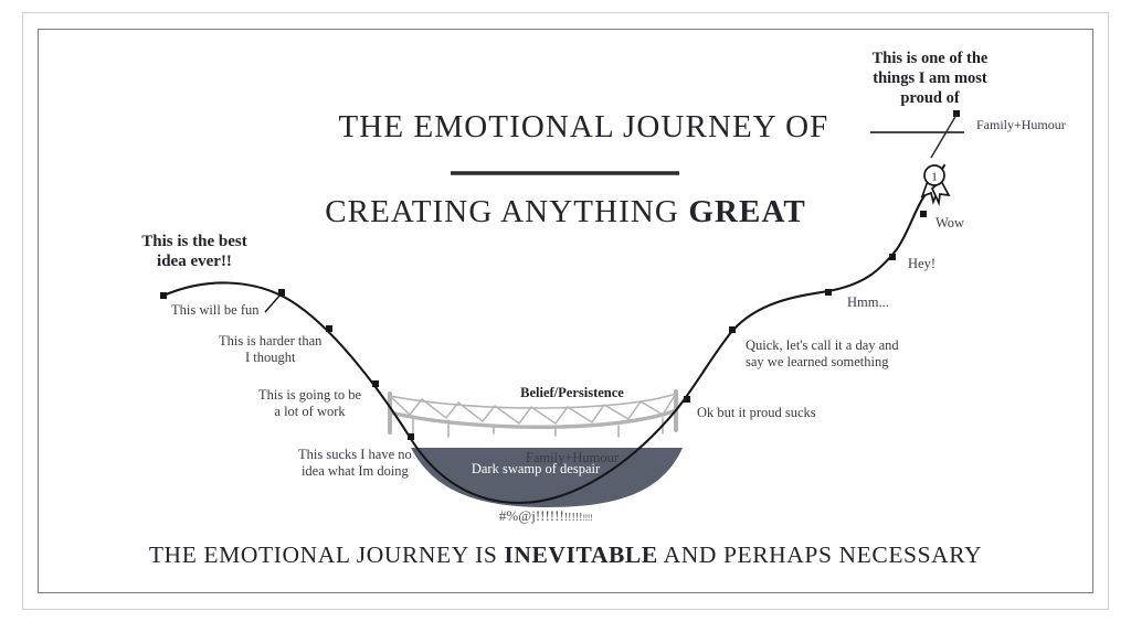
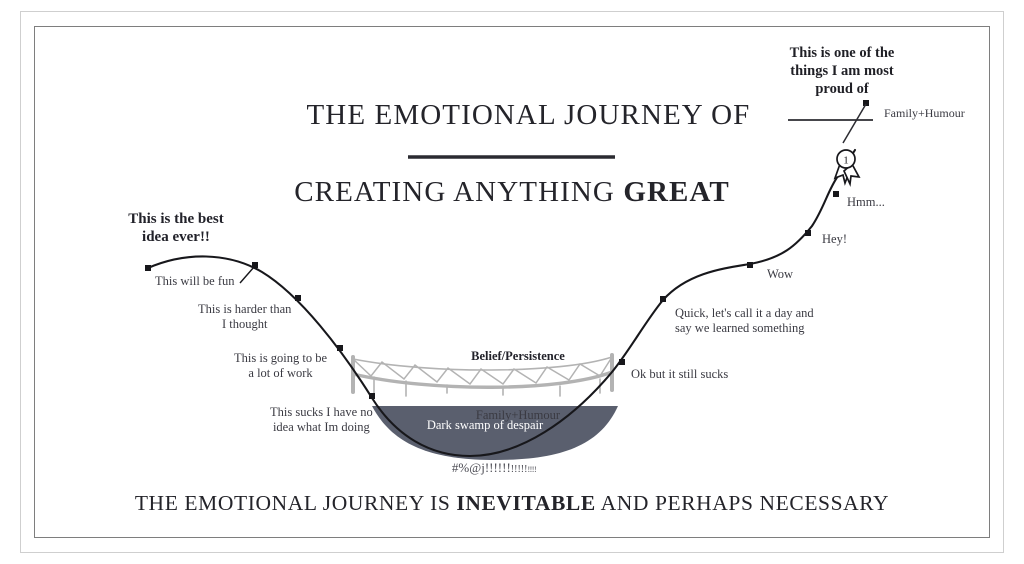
  1
  THE EMOTIONAL JOURNEY OF
  CREATING ANYTHING GREAT
  THE EMOTIONAL JOURNEY IS INEVITABLE AND PERHAPS NECESSARY
  This is the best
  idea ever!!
  This will be fun
  This is harder than
  I thought
  This is going to be
  a lot of work
  This sucks I have no
  idea what Im doing
- Ok but it proud sucks
+ Ok but it still sucks
  Quick, let's call it a day and
  say we learned something
- Hmm...
+ Wow
  Hey!
- Wow
+ Hmm...
  Belief/Persistence
  Family+Humour
  Dark swamp of despair
  #%@j!!!!!!!!!!!!!!!
  This is one of the
  things I am most
  proud of
  Family+Humour
